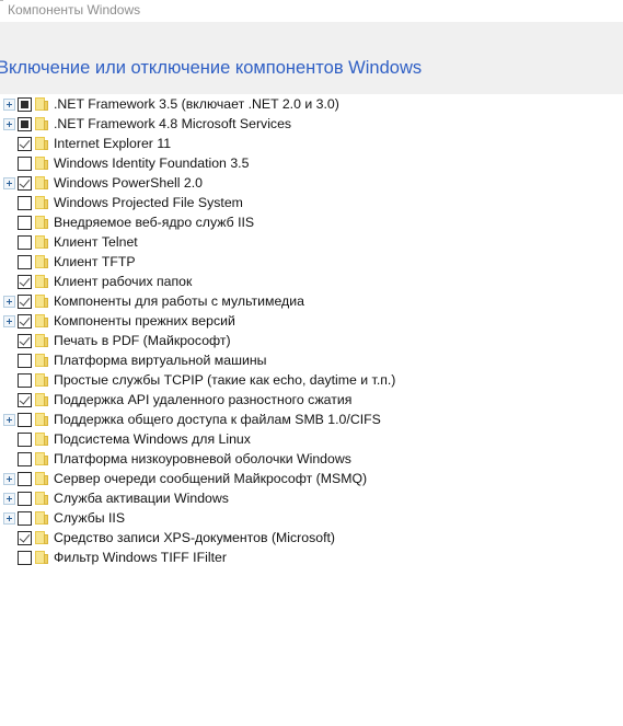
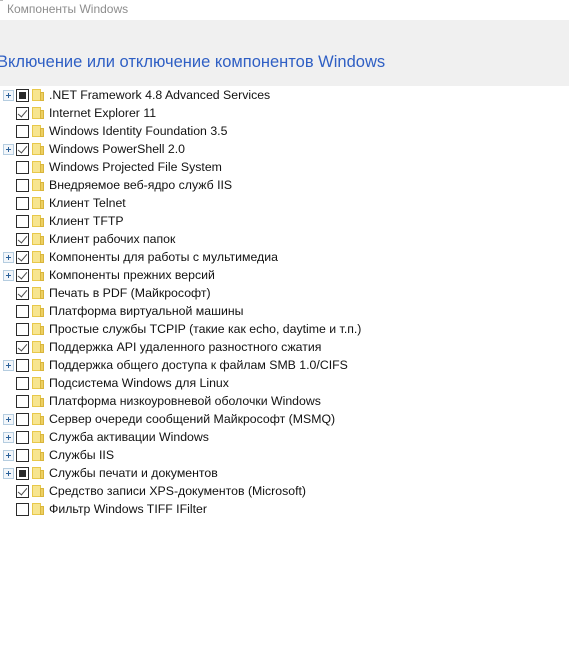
  Компоненты Windows
  Включение или отключение компонентов Windows
- .NET Framework 3.5 (включает .NET 2.0 и 3.0)
- .NET Framework 4.8 Microsoft Services
+ .NET Framework 4.8 Advanced Services
  Internet Explorer 11
  Windows Identity Foundation 3.5
  Windows PowerShell 2.0
  Windows Projected File System
  Внедряемое веб-ядро служб IIS
  Клиент Telnet
  Клиент TFTP
  Клиент рабочих папок
  Компоненты для работы с мультимедиа
  Компоненты прежних версий
  Печать в PDF (Майкрософт)
  Платформа виртуальной машины
  Простые службы TCPIP (такие как echo, daytime и т.п.)
  Поддержка API удаленного разностного сжатия
  Поддержка общего доступа к файлам SMB 1.0/CIFS
  Подсистема Windows для Linux
  Платформа низкоуровневой оболочки Windows
  Сервер очереди сообщений Майкрософт (MSMQ)
  Служба активации Windows
  Службы IIS
+ Службы печати и документов
  Средство записи XPS-документов (Microsoft)
  Фильтр Windows TIFF IFilter
